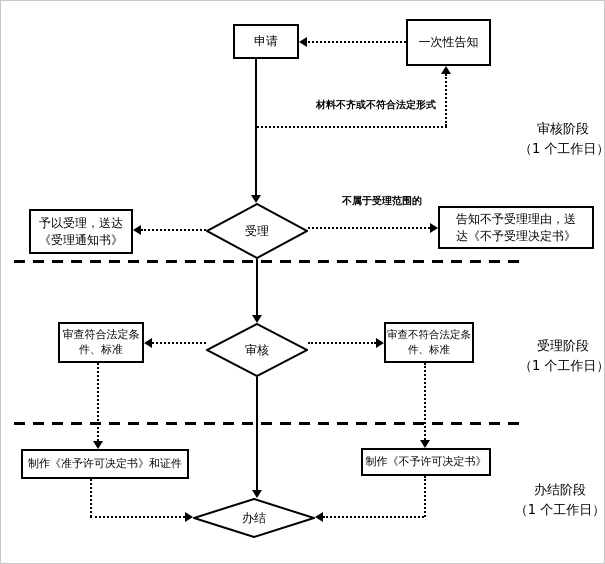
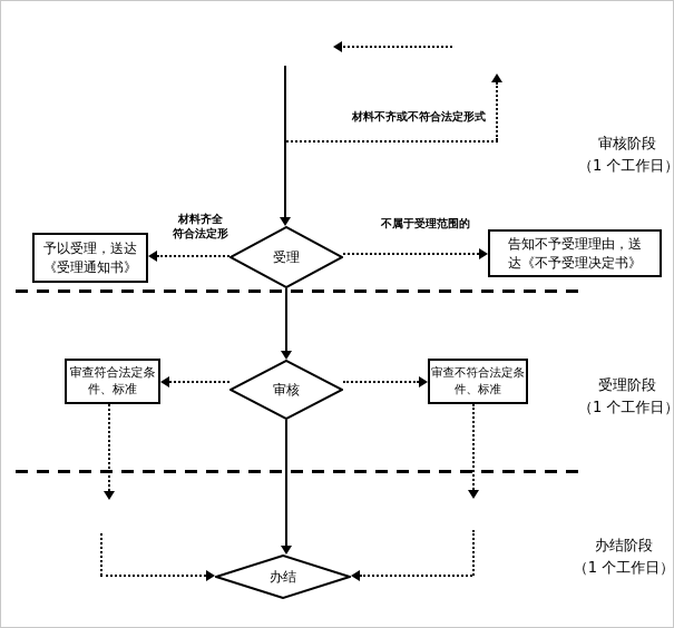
- 申请
- 一次性告知
  材料不齐或不符合法定形式
  受理
+ 材料齐全
+ 符合法定形
  予以受理，送达
  《受理通知书》
  不属于受理范围的
  告知不予受理理由，送
  达《不予受理决定书》
  审核阶段
  （1 个工作日）
  审核
  审查符合法定条
  件、标准
  审查不符合法定条
  件、标准
  受理阶段
  （1 个工作日）
- 制作《准予许可决定书》和证件
- 制作《不予许可决定书》
  办结
  办结阶段
  （1 个工作日）
